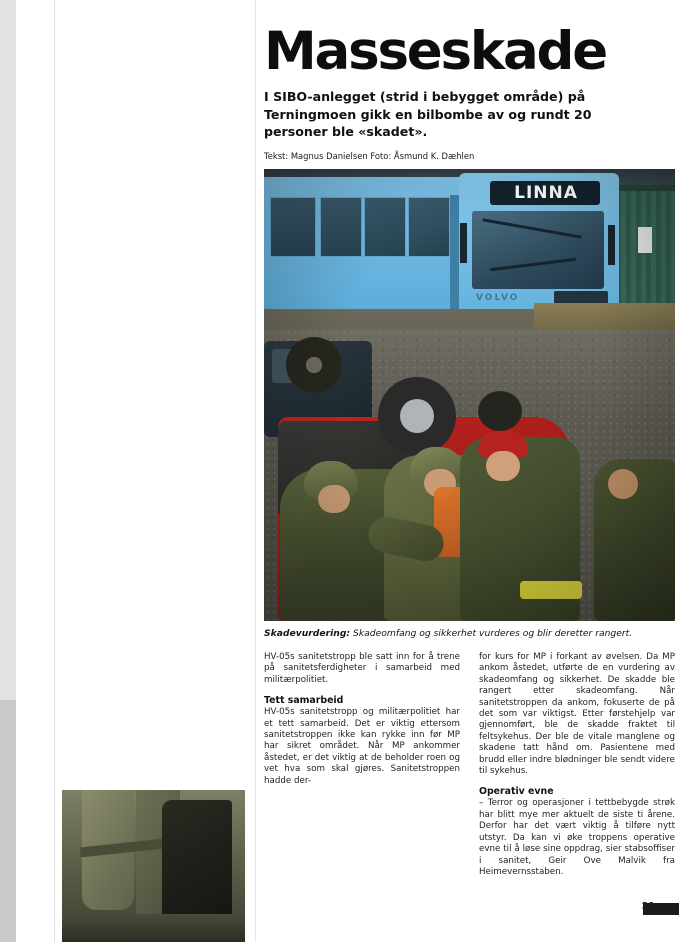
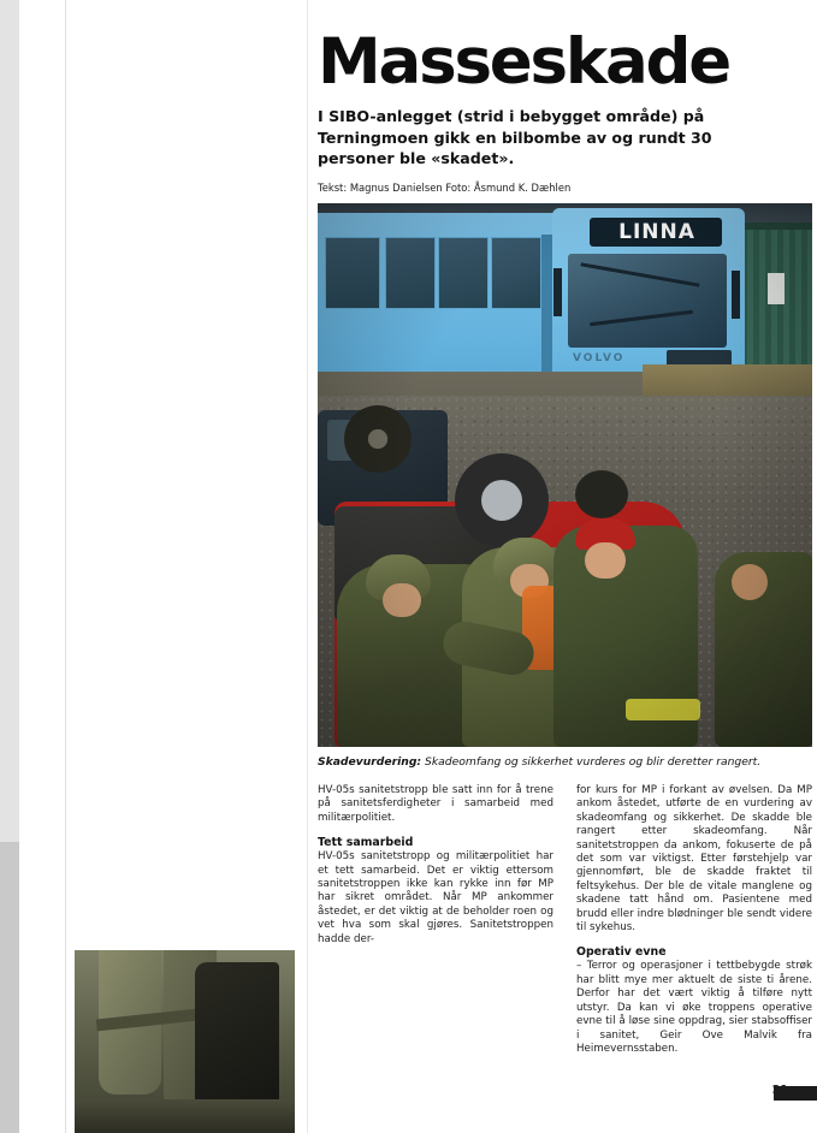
  Masseskade
- I SIBO-anlegget (strid i bebygget område) på Terningmoen gikk en bilbombe av og rundt 20 personer ble «skadet».
+ I SIBO-anlegget (strid i bebygget område) på Terningmoen gikk en bilbombe av og rundt 30 personer ble «skadet».
  Tekst: Magnus Danielsen Foto: Åsmund K. Dæhlen
  Skadevurdering: Skadeomfang og sikkerhet vurderes og blir deretter rangert.
  HV-05s sanitetstropp ble satt inn for å trene på sanitetsferdigheter i samarbeid med militærpolitiet.
  Tett samarbeid
  HV-05s sanitetstropp og militærpolitiet har et tett samarbeid. Det er viktig ettersom sanitetstroppen ikke kan rykke inn før MP har sikret området. Når MP ankommer åstedet, er det viktig at de beholder roen og vet hva som skal gjøres. Sanitetstroppen hadde der-
  for kurs for MP i forkant av øvelsen. Da MP ankom åstedet, utførte de en vurdering av skadeomfang og sikkerhet. De skadde ble rangert etter skadeomfang. Når sanitetstroppen da ankom, fokuserte de på det som var viktigst. Etter førstehjelp var gjennomført, ble de skadde fraktet til feltsykehus. Der ble de vitale manglene og skadene tatt hånd om. Pasientene med brudd eller indre blødninger ble sendt videre til sykehus.
  Operativ evne
  – Terror og operasjoner i tettbebygde strøk har blitt mye mer aktuelt de siste ti årene. Derfor har det vært viktig å tilføre nytt utstyr. Da kan vi øke troppens operative evne til å løse sine oppdrag, sier stabsoffiser i sanitet, Geir Ove Malvik fra Heimevernsstaben.
